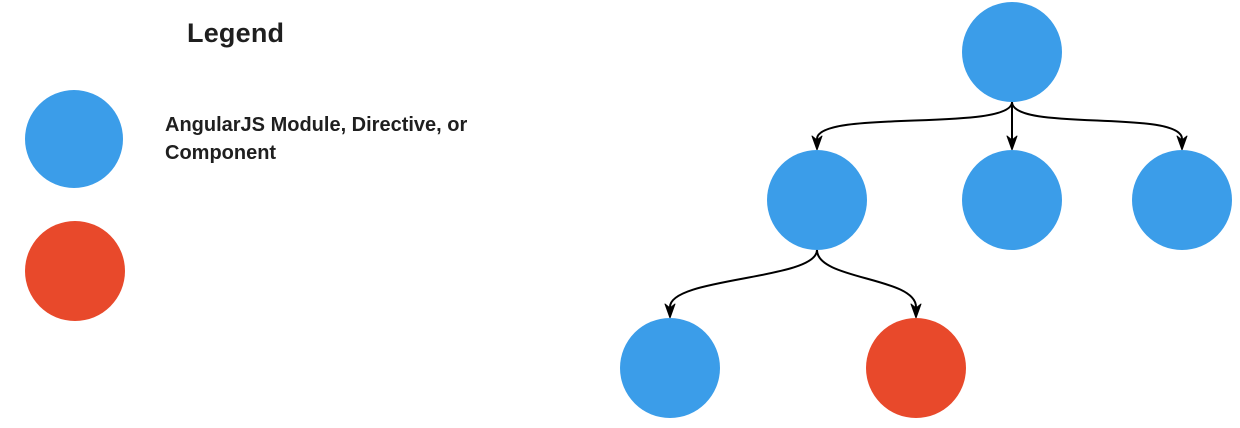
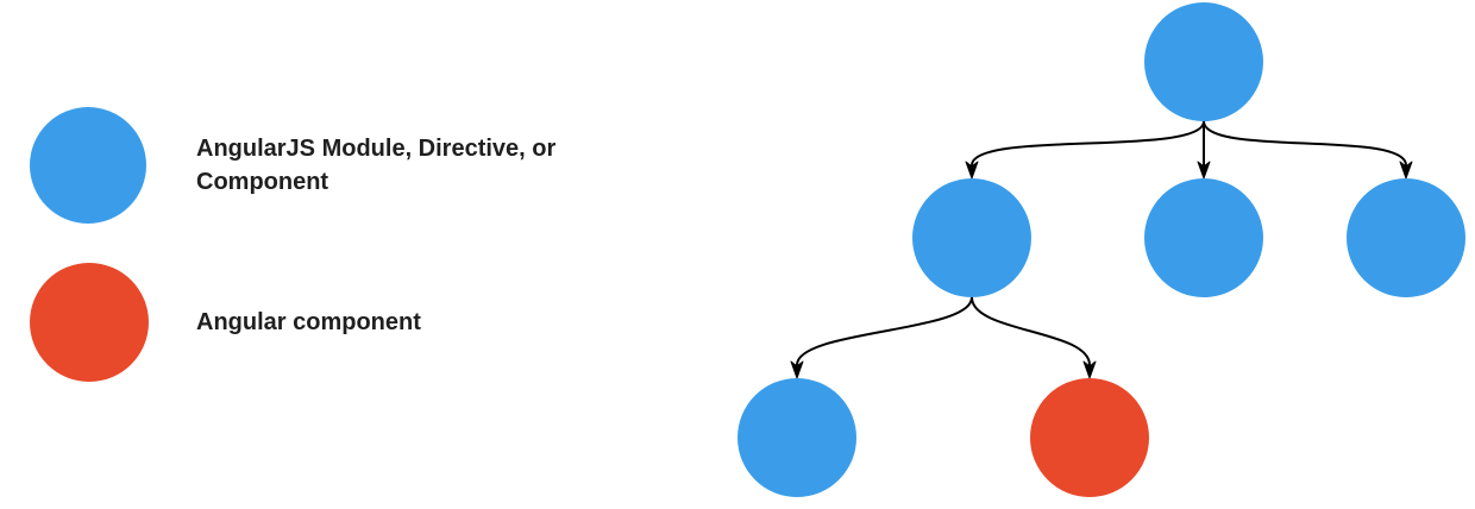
- Legend
  AngularJS Module, Directive, or
  Component
+ Angular component
